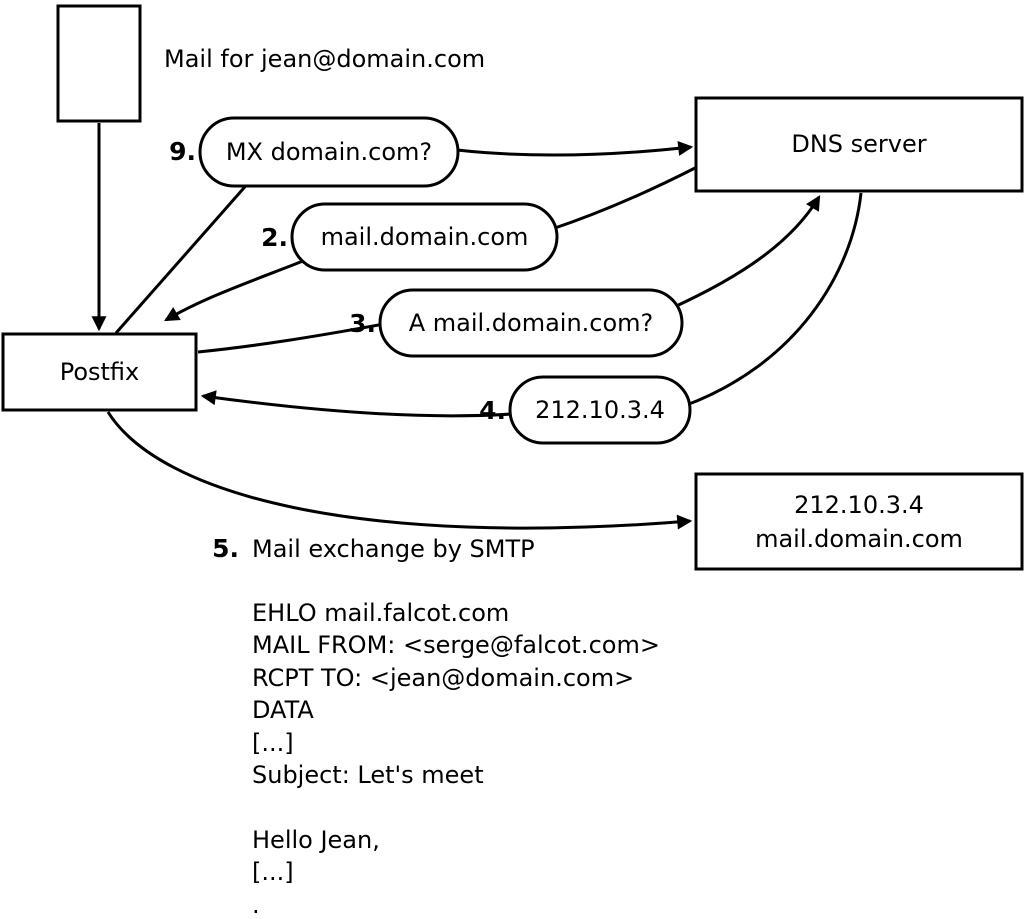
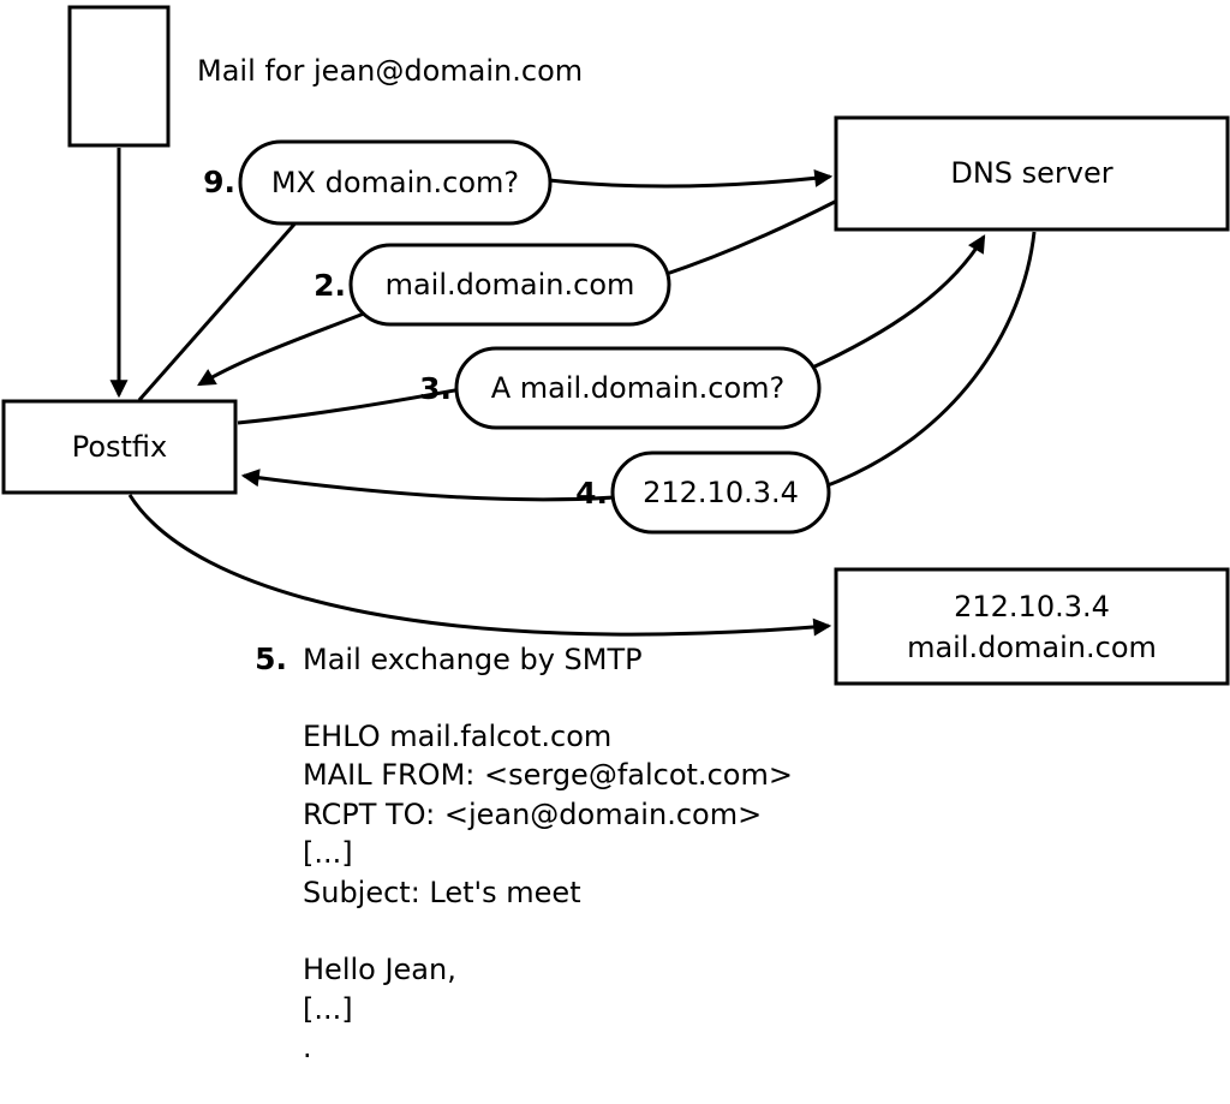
  Mail for jean@domain.com
  Postfix
  DNS server
  212.10.3.4
  mail.domain.com
  9.
  2.
  3.
  4.
  5.
  MX domain.com?
  mail.domain.com
  A mail.domain.com?
  212.10.3.4
  Mail exchange by SMTP
  EHLO mail.falcot.com
  MAIL FROM: <serge@falcot.com>
  RCPT TO: <jean@domain.com>
- DATA
  [...]
  Subject: Let's meet
  Hello Jean,
  [...]
  .
